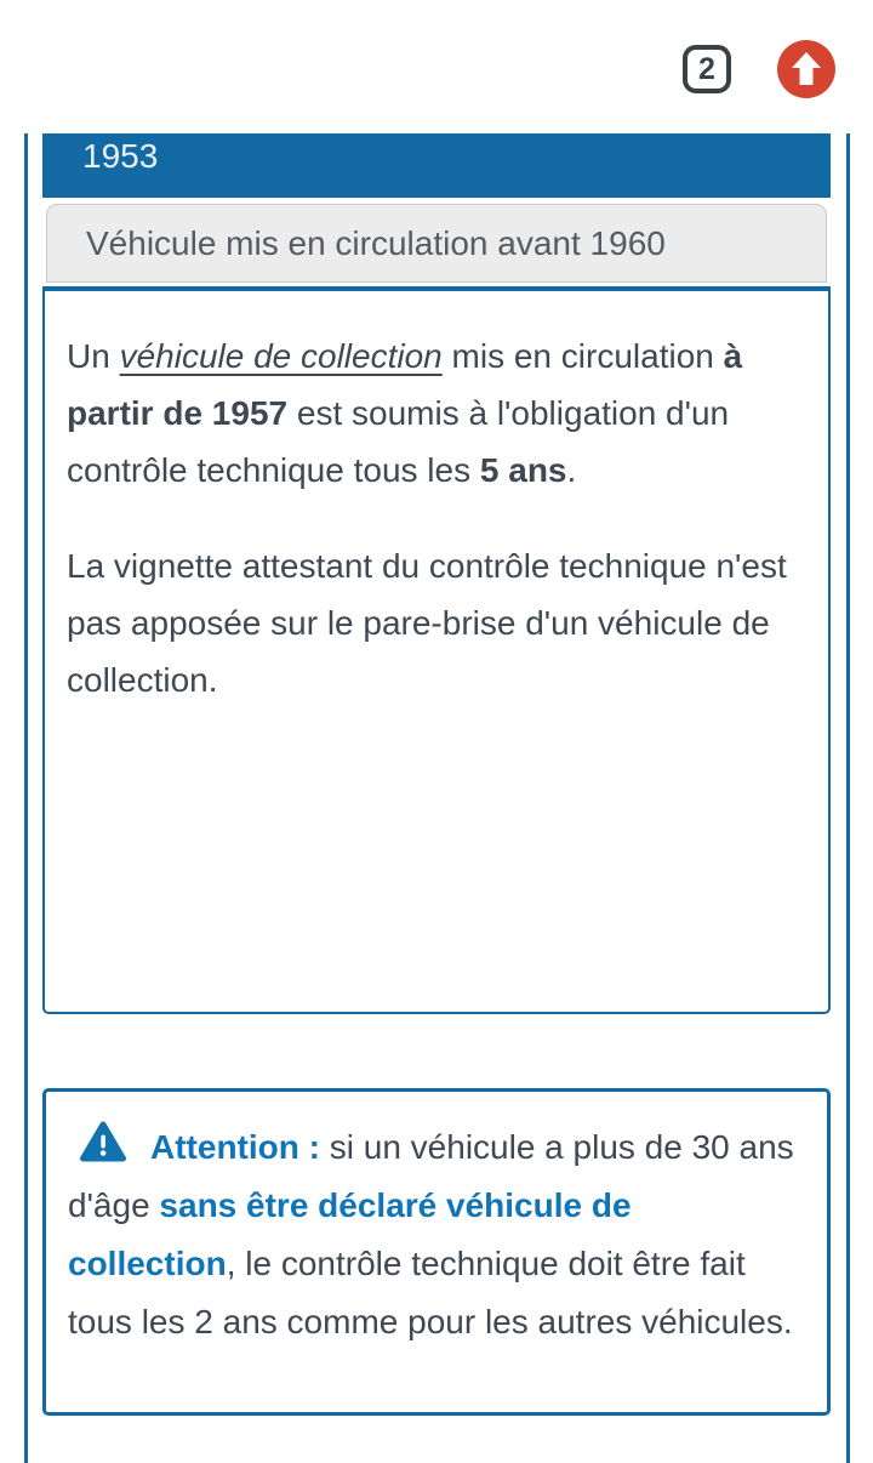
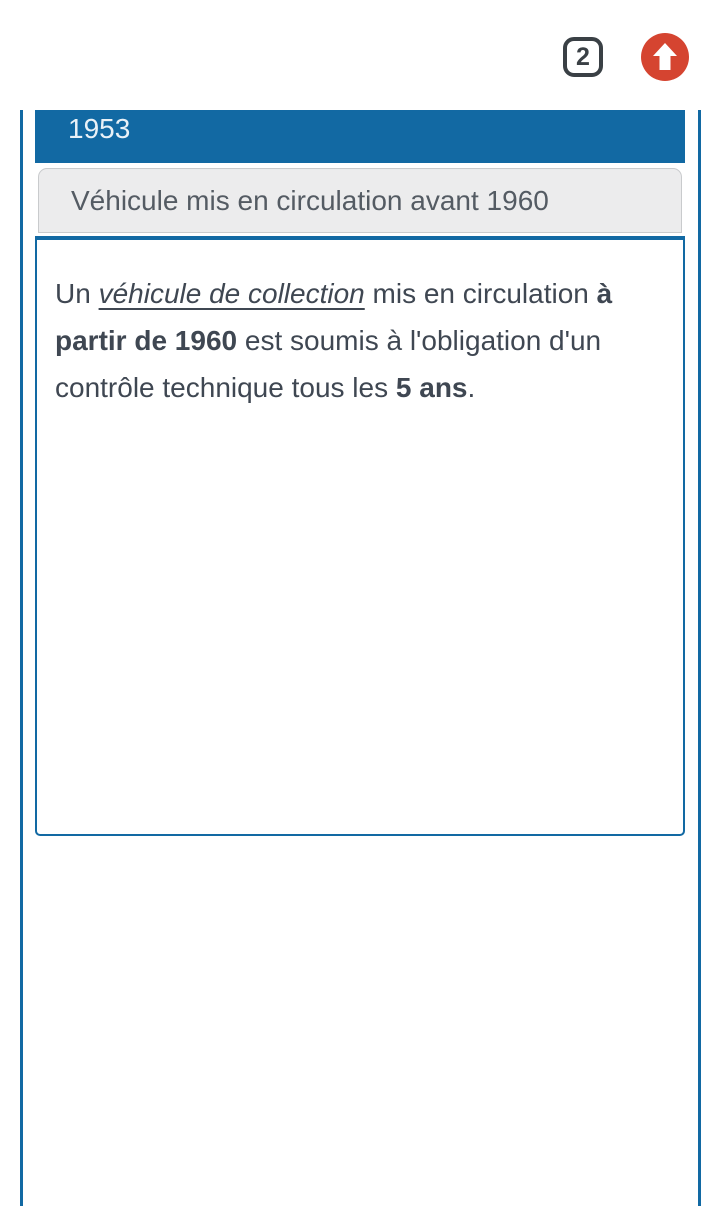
  2
  1953
  Véhicule mis en circulation avant 1960
- Un véhicule de collection mis en circulation à partir de 1957 est soumis à l'obligation d'un contrôle technique tous les 5 ans.
+ Un véhicule de collection mis en circulation à partir de 1960 est soumis à l'obligation d'un contrôle technique tous les 5 ans.
- La vignette attestant du contrôle technique n'est pas apposée sur le pare-brise d'un véhicule de collection.
- Attention : si un véhicule a plus de 30 ans d'âge sans être déclaré véhicule de collection, le contrôle technique doit être fait tous les 2 ans comme pour les autres véhicules.
